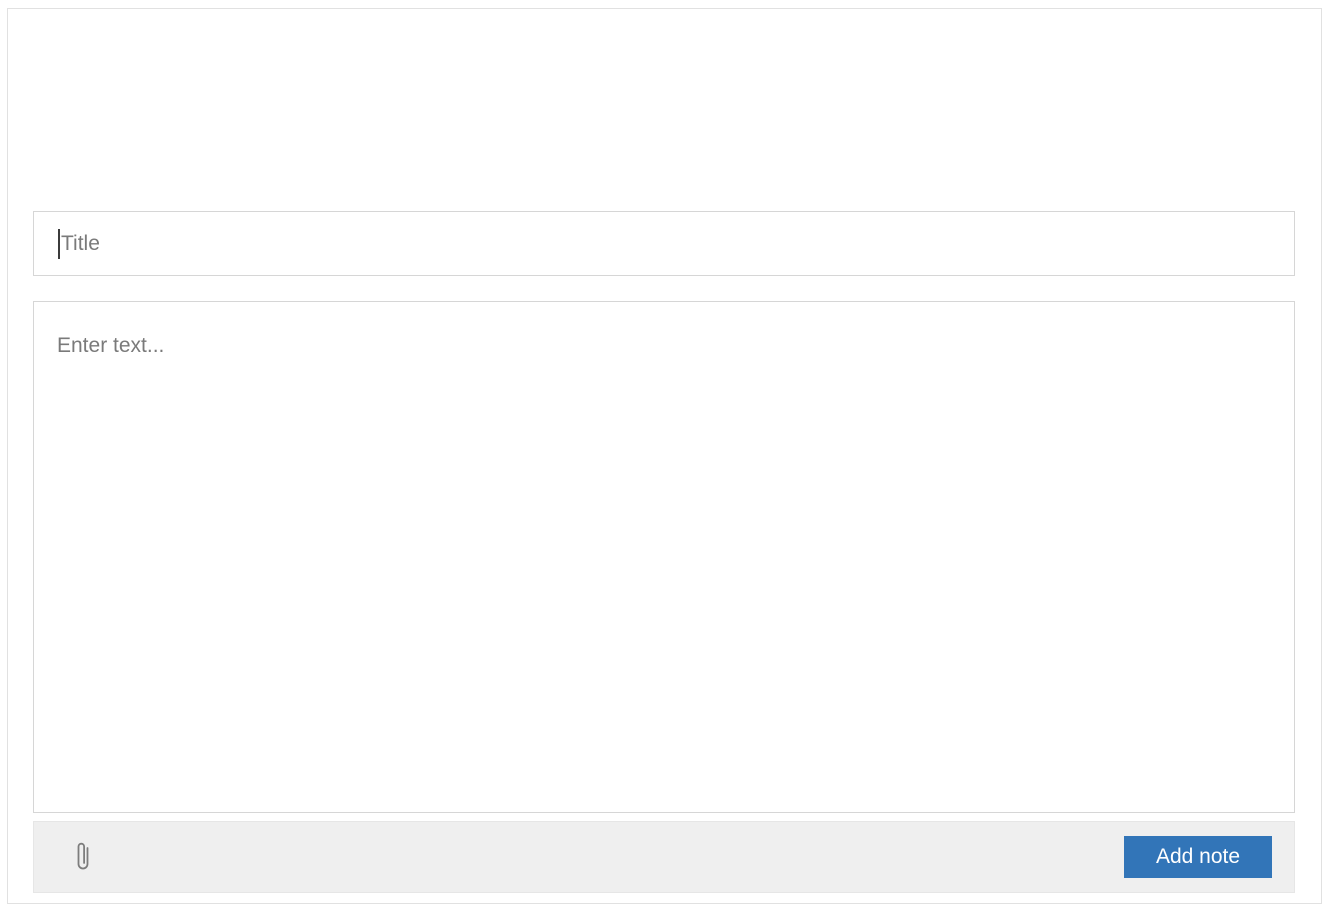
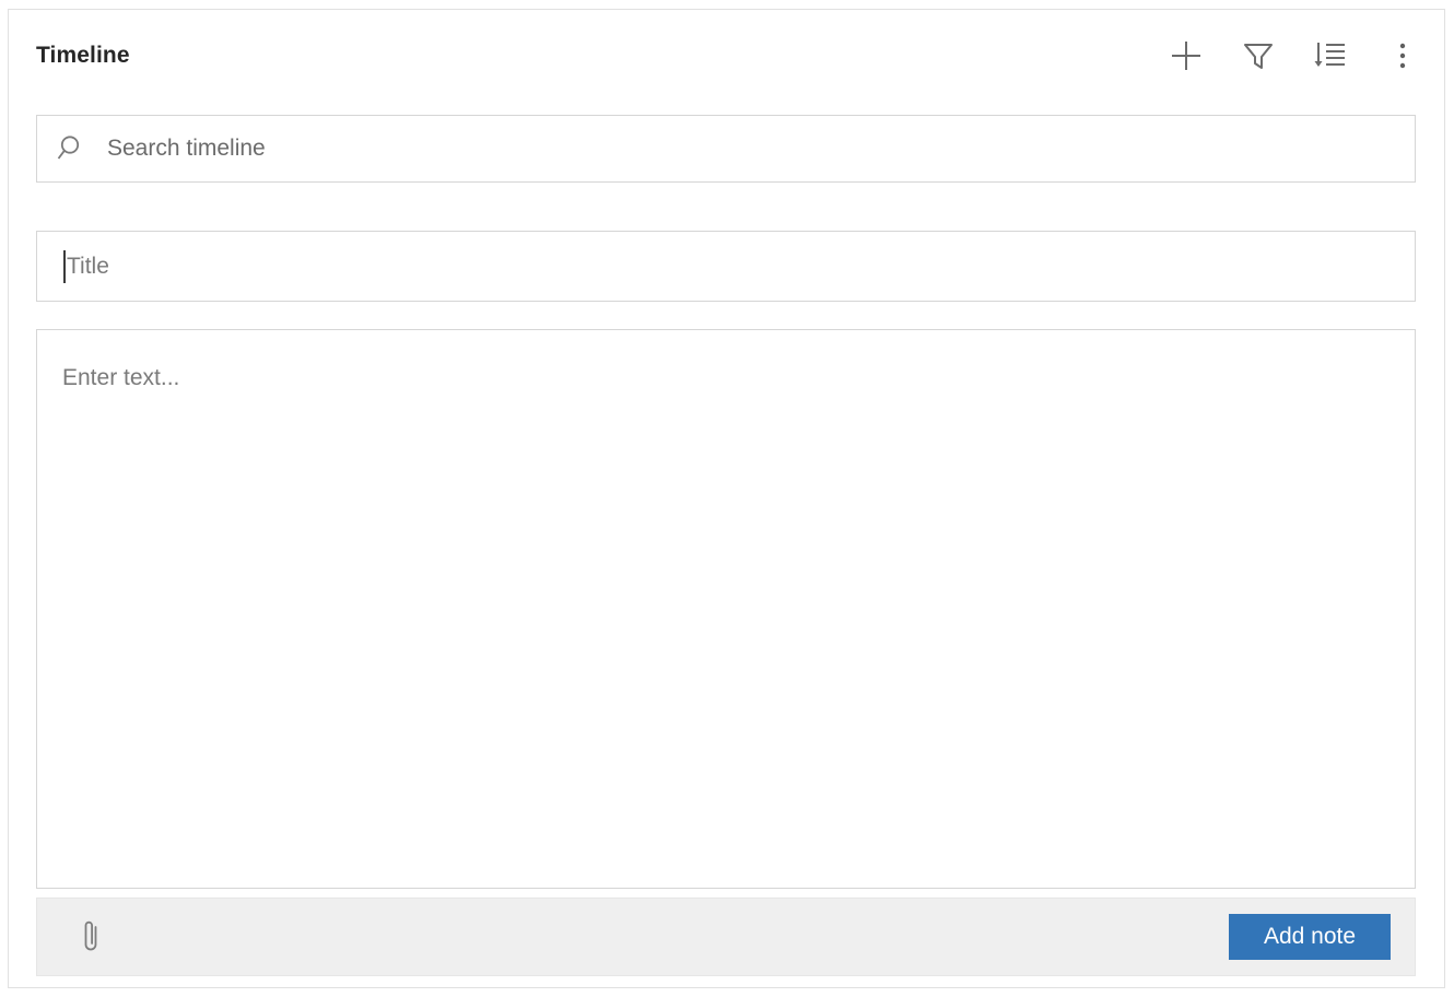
+ Timeline
+ Search timeline
  Title
  Enter text...
  Add note
